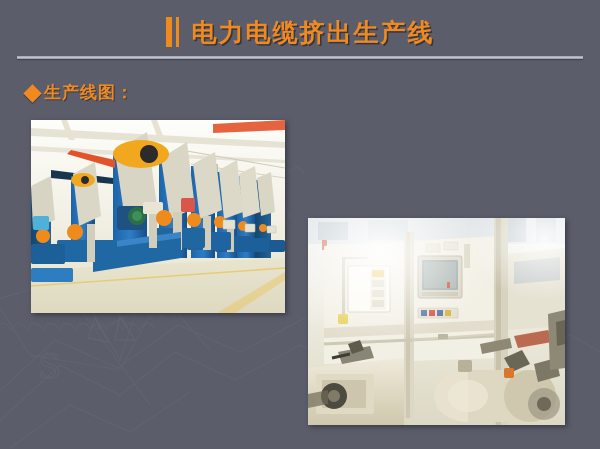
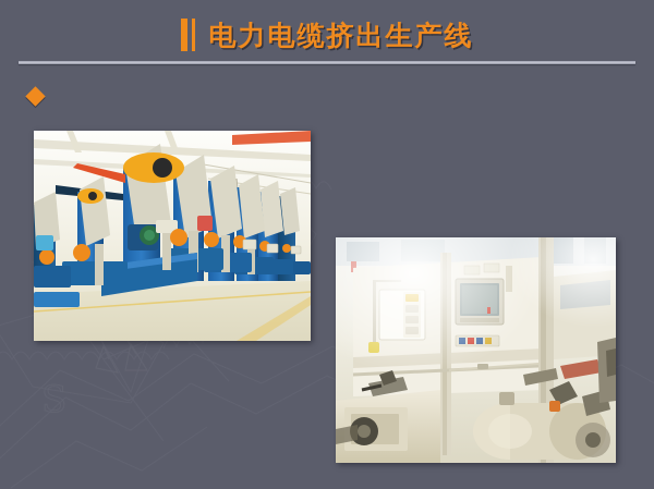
  电力电缆挤出生产线
- 生产线图：
